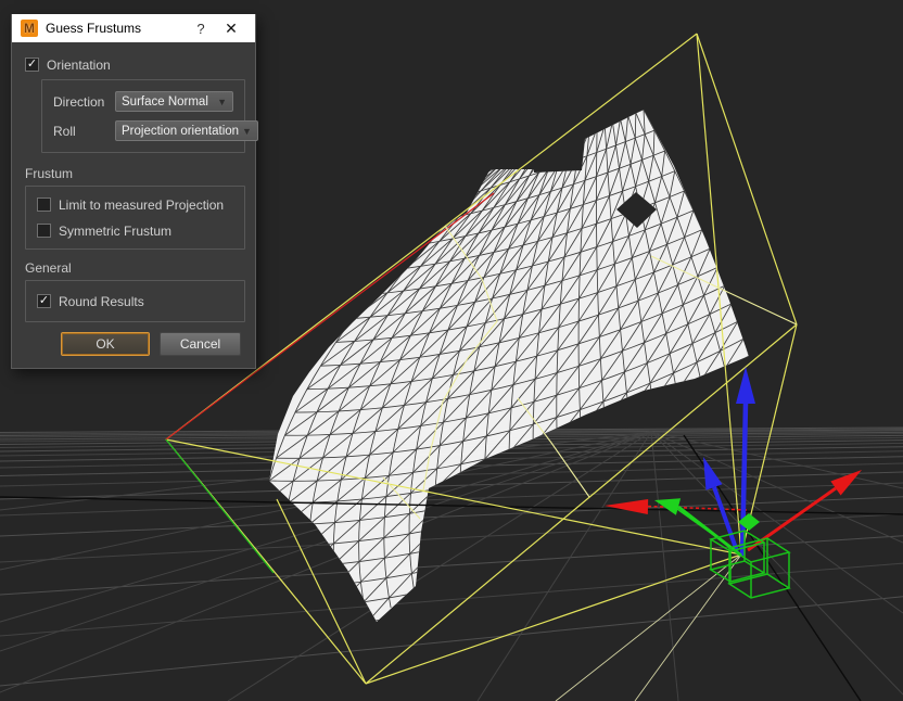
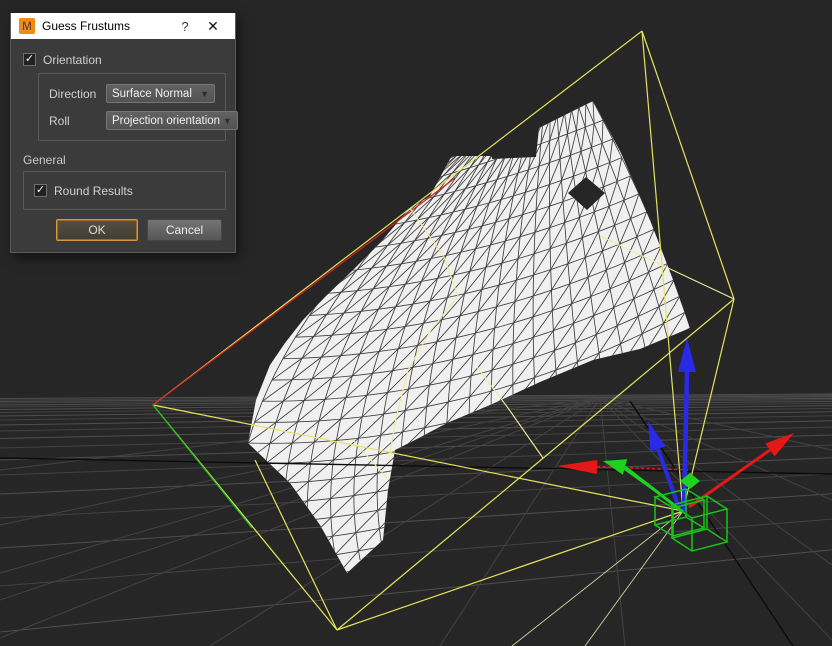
  M
  Guess Frustums
  ?
  ✕
  ✓
  Orientation
  Direction
  Surface Normal
  ▼
  Roll
  Projection orientation
  ▼
- Frustum
- Limit to measured Projection
- Symmetric Frustum
  General
  ✓
  Round Results
  OK
  Cancel
